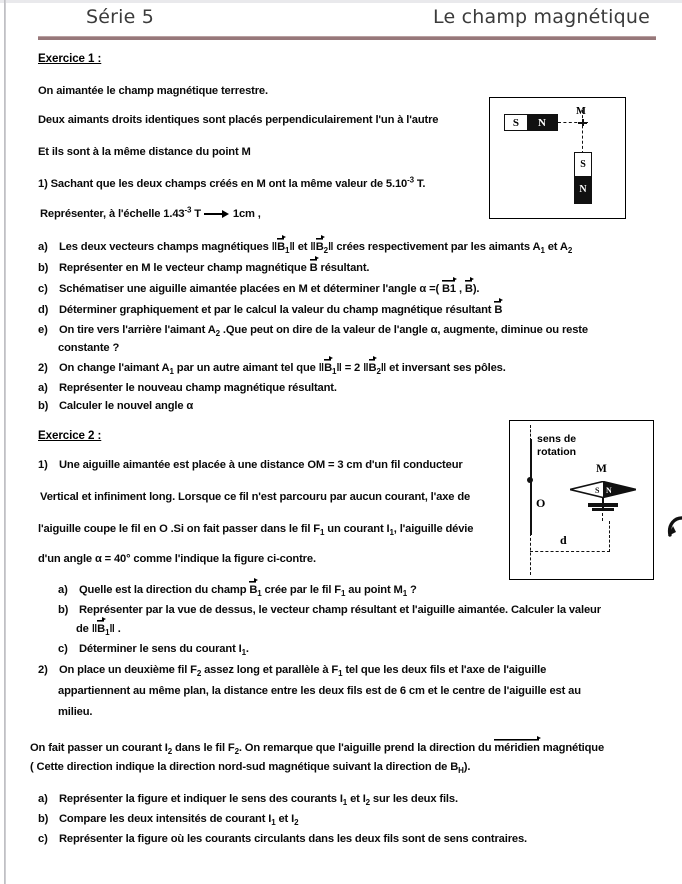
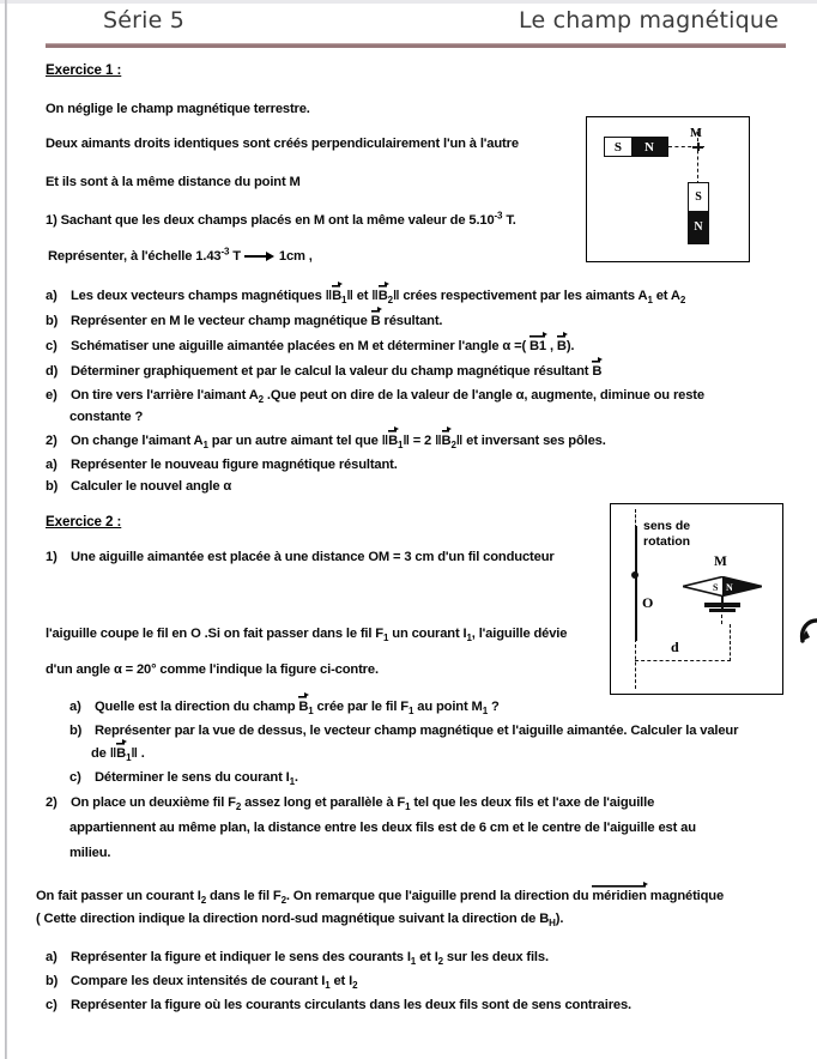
  Série 5
  Le champ magnétique
  Exercice 1 :
- On aimantée le champ magnétique terrestre.
+ On néglige le champ magnétique terrestre.
- Deux aimants droits identiques sont placés perpendiculairement l'un à l'autre
+ Deux aimants droits identiques sont créés perpendiculairement l'un à l'autre
  Et ils sont à la même distance du point M
- 1) Sachant que les deux champs créés en M ont la même valeur de 5.10-3 T.
+ 1) Sachant que les deux champs placés en M ont la même valeur de 5.10-3 T.
  Représenter, à l'échelle 1.43-3 T 1cm ,
  a) Les deux vecteurs champs magnétiques ‖B1‖ et ‖B2‖ crées respectivement par les aimants A1 et A2
  b) Représenter en M le vecteur champ magnétique B résultant.
  c) Schématiser une aiguille aimantée placées en M et déterminer l'angle α =( B1 , B).
  d) Déterminer graphiquement et par le calcul la valeur du champ magnétique résultant B
  e) On tire vers l'arrière l'aimant A2 .Que peut on dire de la valeur de l'angle α, augmente, diminue ou reste
  constante ?
  2) On change l'aimant A1 par un autre aimant tel que ‖B1‖ = 2 ‖B2‖ et inversant ses pôles.
- a) Représenter le nouveau champ magnétique résultant.
+ a) Représenter le nouveau figure magnétique résultant.
  b) Calculer le nouvel angle α
  S
  N
  M
  S
  N
  Exercice 2 :
  1) Une aiguille aimantée est placée à une distance OM = 3 cm d'un fil conducteur
- Vertical et infiniment long. Lorsque ce fil n'est parcouru par aucun courant, l'axe de
  l'aiguille coupe le fil en O .Si on fait passer dans le fil F1 un courant I1, l'aiguille dévie
- d'un angle α = 40° comme l'indique la figure ci-contre.
+ d'un angle α = 20° comme l'indique la figure ci-contre.
  a) Quelle est la direction du champ B1 crée par le fil F1 au point M1 ?
- b) Représenter par la vue de dessus, le vecteur champ résultant et l'aiguille aimantée. Calculer la valeur
+ b) Représenter par la vue de dessus, le vecteur champ magnétique et l'aiguille aimantée. Calculer la valeur
  de ‖B1‖ .
  c) Déterminer le sens du courant I1.
  2) On place un deuxième fil F2 assez long et parallèle à F1 tel que les deux fils et l'axe de l'aiguille
  appartiennent au même plan, la distance entre les deux fils est de 6 cm et le centre de l'aiguille est au
  milieu.
  On fait passer un courant I2 dans le fil F2. On remarque que l'aiguille prend la direction du méridien magnétique
  ( Cette direction indique la direction nord-sud magnétique suivant la direction de BH).
  a) Représenter la figure et indiquer le sens des courants I1 et I2 sur les deux fils.
  b) Compare les deux intensités de courant I1 et I2
  c) Représenter la figure où les courants circulants dans les deux fils sont de sens contraires.
  O
  sens de
  rotation
  M
  S
  N
  d
